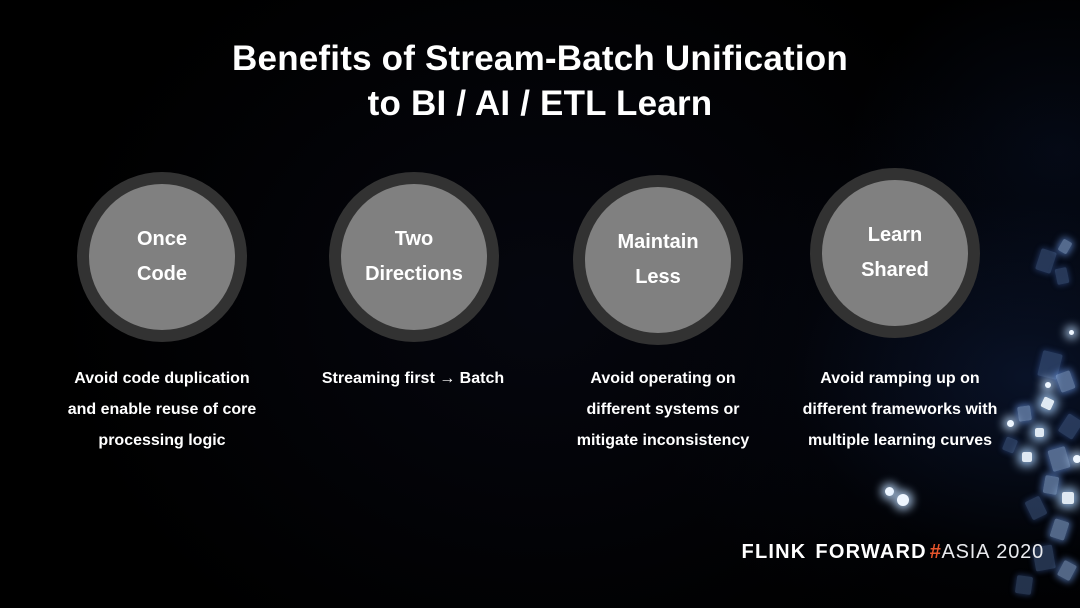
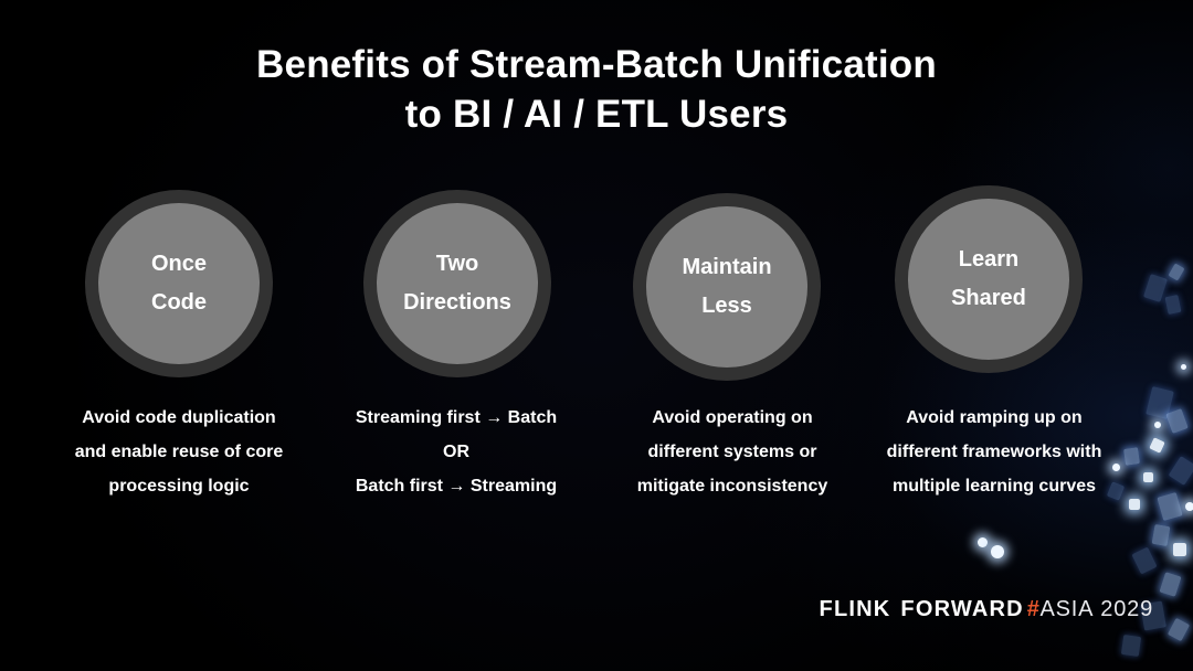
  Benefits of Stream-Batch Unification
- to BI / AI / ETL Learn
+ to BI / AI / ETL Users
  Once
  Code
  Avoid code duplication
  and enable reuse of core
  processing logic
  Two
  Directions
  Streaming first → Batch
+ OR
+ Batch first → Streaming
  Maintain
  Less
  Avoid operating on
  different systems or
  mitigate inconsistency
  Learn
  Shared
  Avoid ramping up on
  different frameworks with
  multiple learning curves
  FLINK
  FORWARD
  #
  ASIA
- 2020
+ 2029
